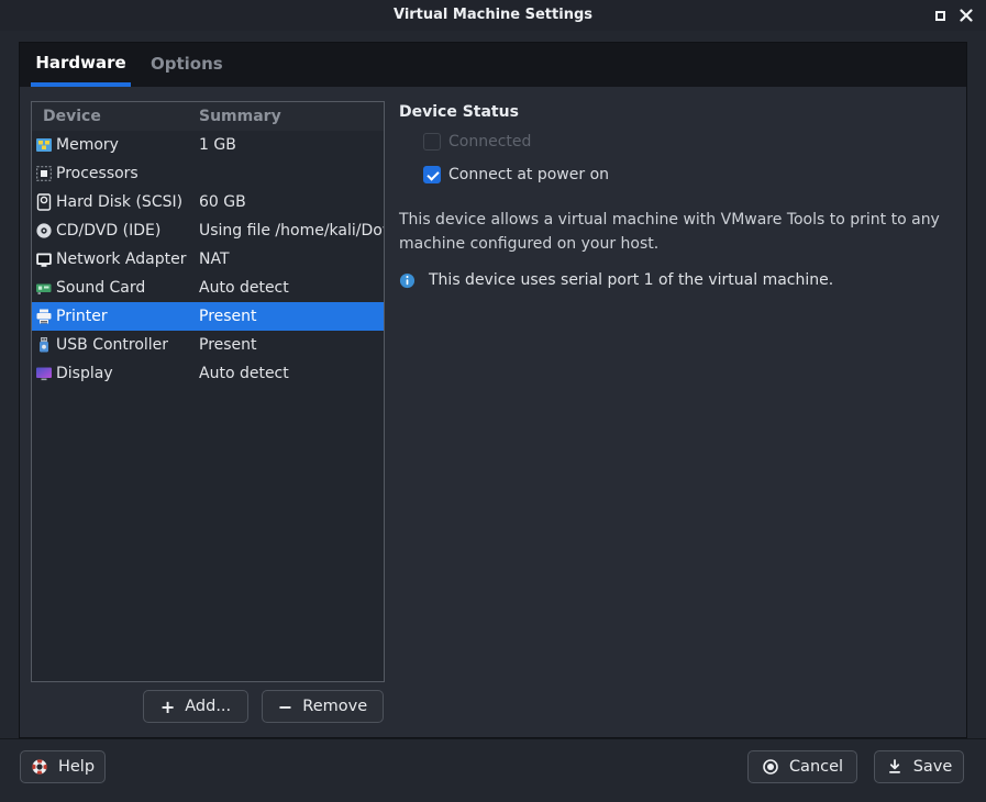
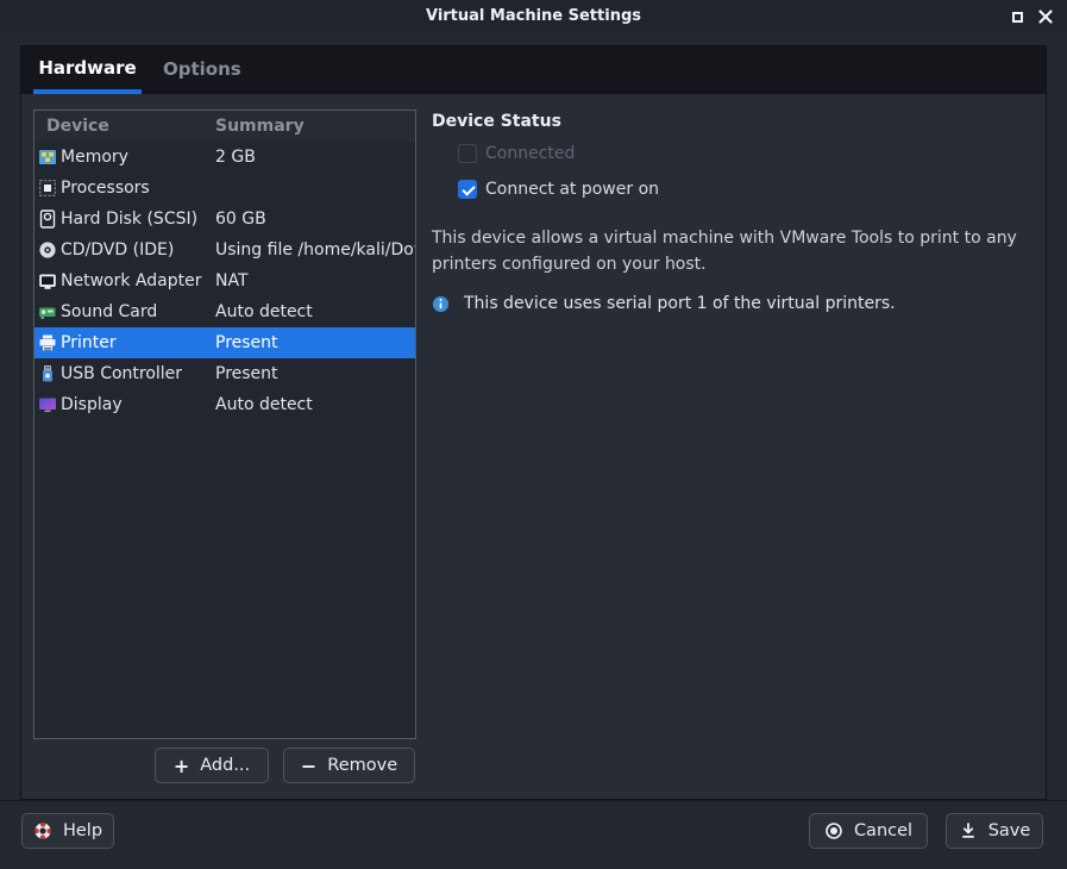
  Virtual Machine Settings
  Hardware
  Options
  Device
  Summary
  Memory
- 1 GB
+ 2 GB
  Processors
  Hard Disk (SCSI)
  60 GB
  CD/DVD (IDE)
  Using file /home/kali/Do
  Network Adapter
  NAT
  Sound Card
  Auto detect
  Printer
  Present
  USB Controller
  Present
  Display
  Auto detect
  +
  Add...
  −
  Remove
  Device Status
  Connected
  Connect at power on
- This device allows a virtual machine with VMware Tools to print to any machine configured on your host.
+ This device allows a virtual machine with VMware Tools to print to any printers configured on your host.
- This device uses serial port 1 of the virtual machine.
+ This device uses serial port 1 of the virtual printers.
  Help
  Cancel
  Save
